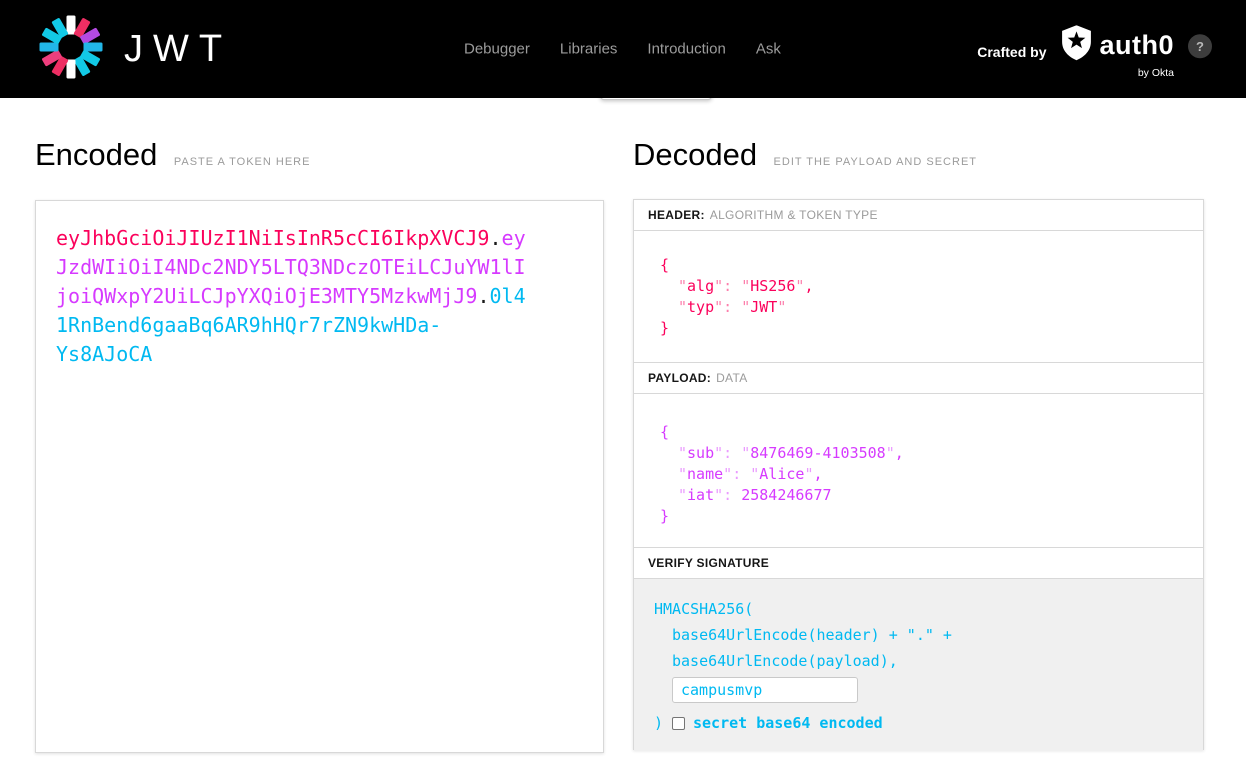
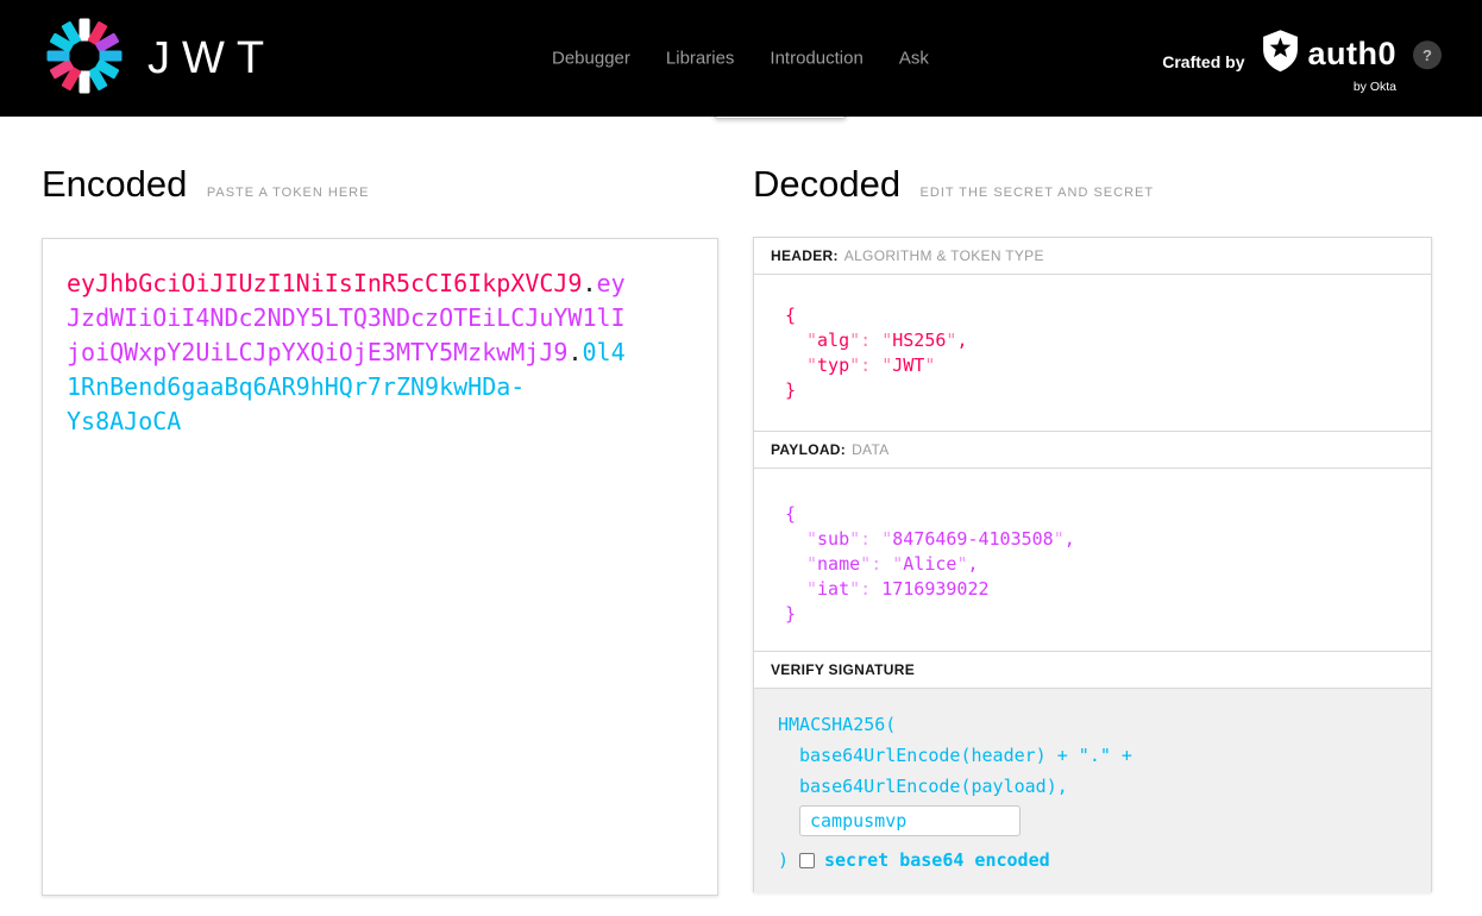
  JWT
  Debugger
  Libraries
  Introduction
  Ask
  Crafted by
  auth0
  by Okta
  ?
  Encoded PASTE A TOKEN HERE
  eyJhbGciOiJIUzI1NiIsInR5cCI6IkpXVCJ9.eyJzdWIiOiI4NDc2NDY5LTQ3NDczOTEiLCJuYW1lIjoiQWxpY2UiLCJpYXQiOjE3MTY5MzkwMjJ9.0l41RnBend6gaaBq6AR9hHQr7rZN9kwHDa-Ys8AJoCA
- Decoded EDIT THE PAYLOAD AND SECRET
+ Decoded EDIT THE SECRET AND SECRET
  HEADER: ALGORITHM & TOKEN TYPE
  {
  "alg": "HS256",
  "typ": "JWT"
  }
  PAYLOAD: DATA
  {
  "sub": "8476469-4103508",
  "name": "Alice",
- "iat": 2584246677
+ "iat": 1716939022
  }
  VERIFY SIGNATURE
  HMACSHA256(
  base64UrlEncode(header) + "." +
  base64UrlEncode(payload),
  campusmvp
  )
  secret base64 encoded
